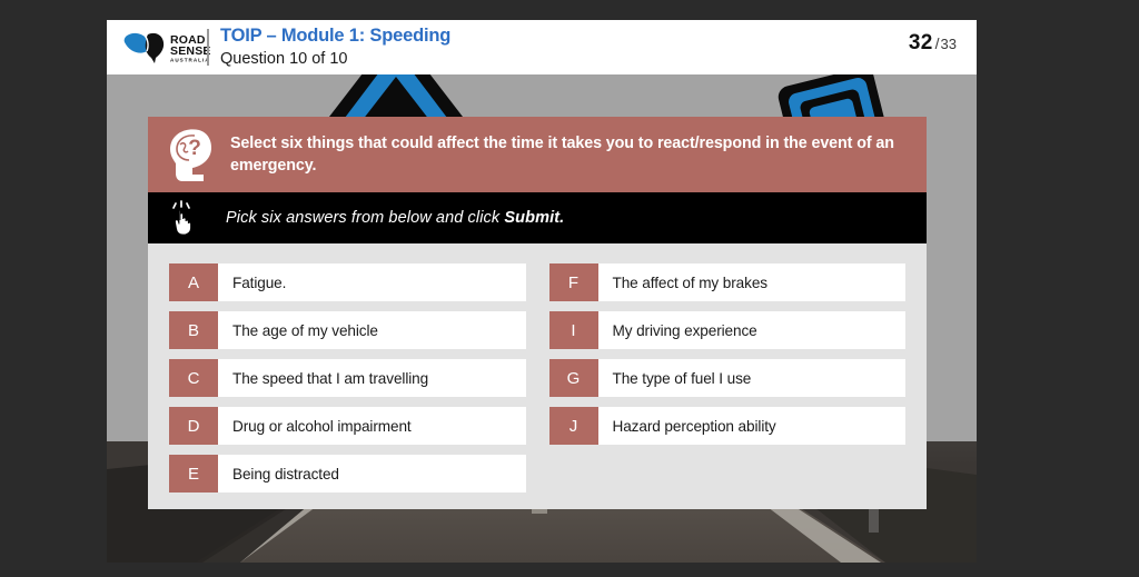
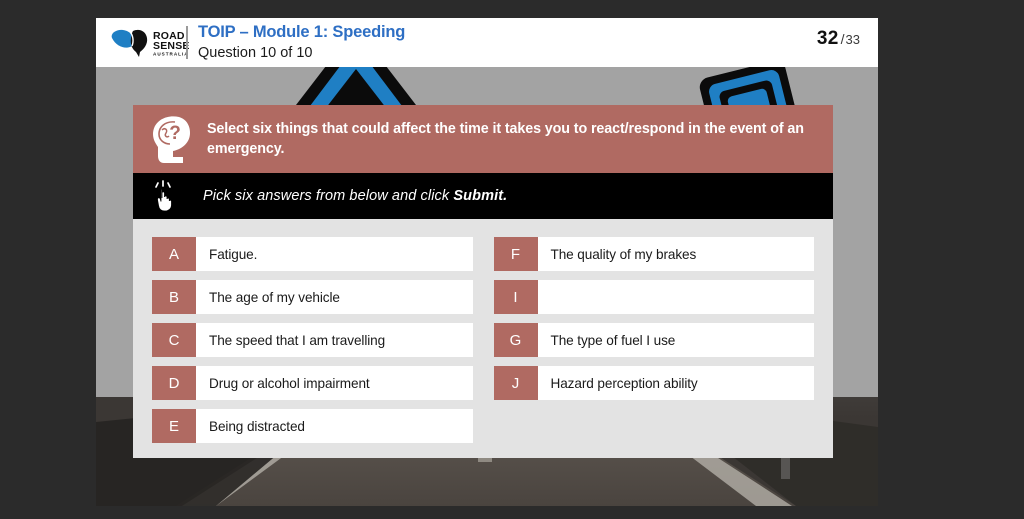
  ROAD
  SENS
  TOIP – Module 1: Speeding
  Question 10 of 10
  32 /33
  ?
  Select six things that could affect the time it takes you to react/respond in the event of an emergency.
  Pick six answers from below and click Submit.
  A
  Fatigue.
  B
  The age of my vehicle
  C
  The speed that I am travelling
  D
  Drug or alcohol impairment
  E
  Being distracted
  F
- The affect of my brakes
+ The quality of my brakes
  I
- My driving experience
  G
  The type of fuel I use
  J
  Hazard perception ability
